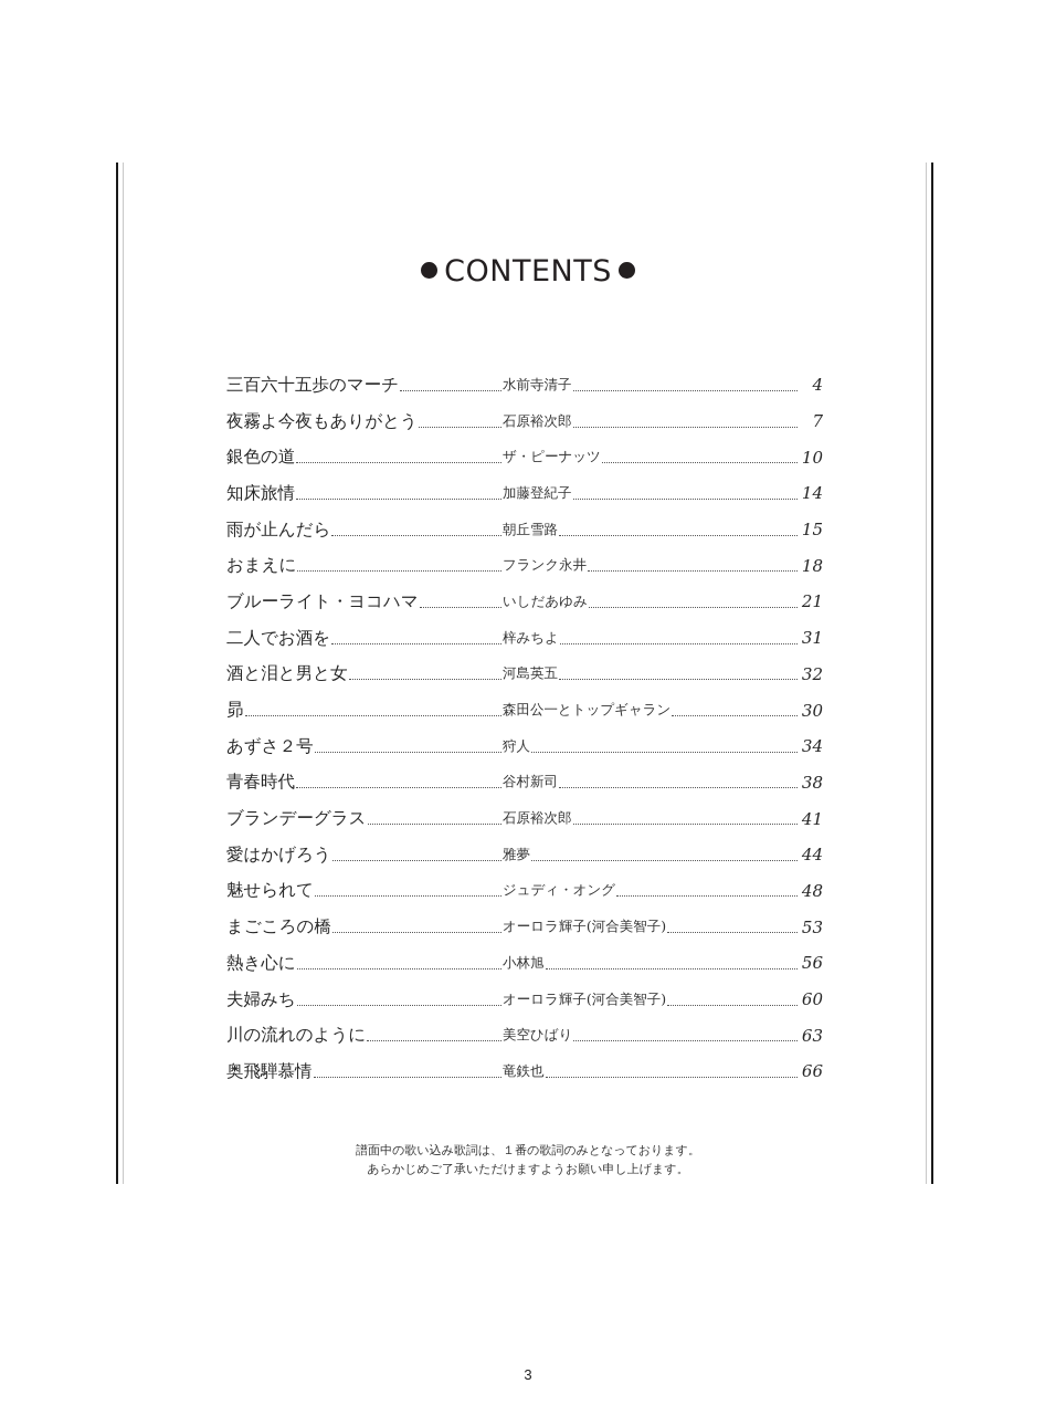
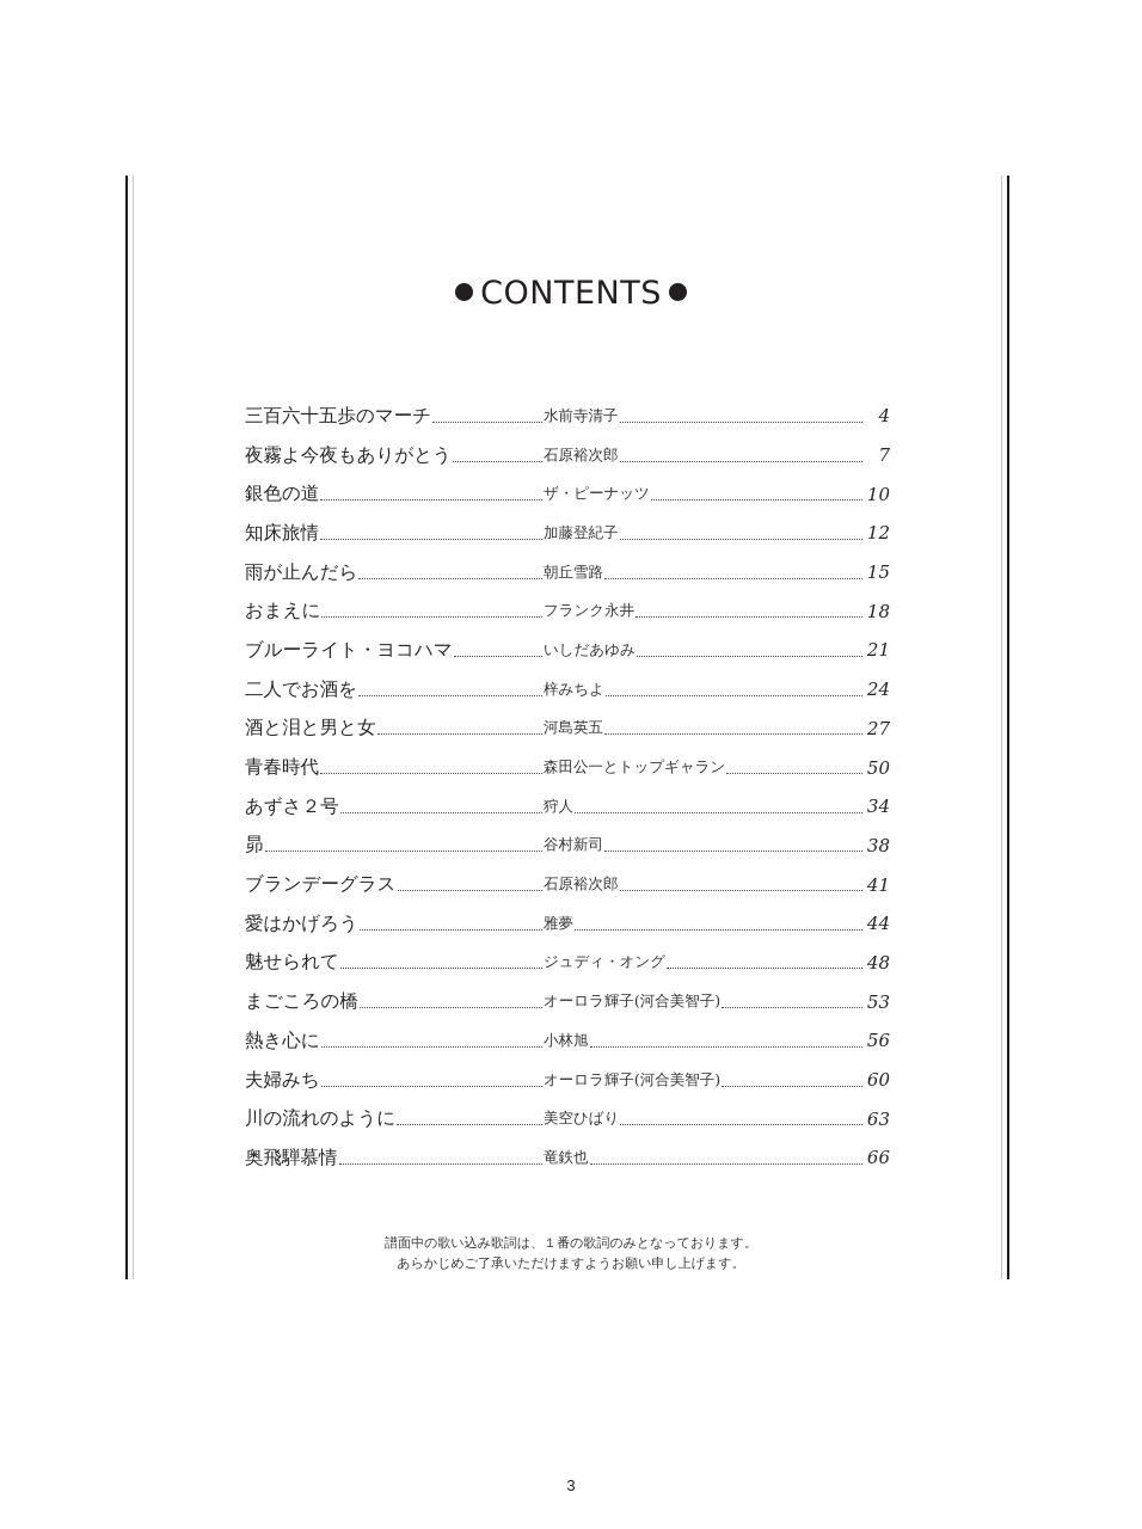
  CONTENTS
  三百六十五歩のマーチ
  水前寺清子
  4
  夜霧よ今夜もありがとう
  石原裕次郎
  7
  銀色の道
  ザ・ピーナッツ
  10
  知床旅情
  加藤登紀子
- 14
+ 12
  雨が止んだら
  朝丘雪路
  15
  おまえに
  フランク永井
  18
  ブルーライト・ヨコハマ
  いしだあゆみ
  21
  二人でお酒を
  梓みちよ
- 31
+ 24
  酒と泪と男と女
  河島英五
- 32
+ 27
- 昴
+ 青春時代
  森田公一とトップギャラン
- 30
+ 50
  あずさ２号
  狩人
  34
- 青春時代
+ 昴
  谷村新司
  38
  ブランデーグラス
  石原裕次郎
  41
  愛はかげろう
  雅夢
  44
  魅せられて
  ジュディ・オング
  48
  まごころの橋
  オーロラ輝子(河合美智子)
  53
  熱き心に
  小林旭
  56
  夫婦みち
  オーロラ輝子(河合美智子)
  60
  川の流れのように
  美空ひばり
  63
  奥飛騨慕情
  竜鉄也
  66
  譜面中の歌い込み歌詞は、１番の歌詞のみとなっております。
  あらかじめご了承いただけますようお願い申し上げます。
  3
